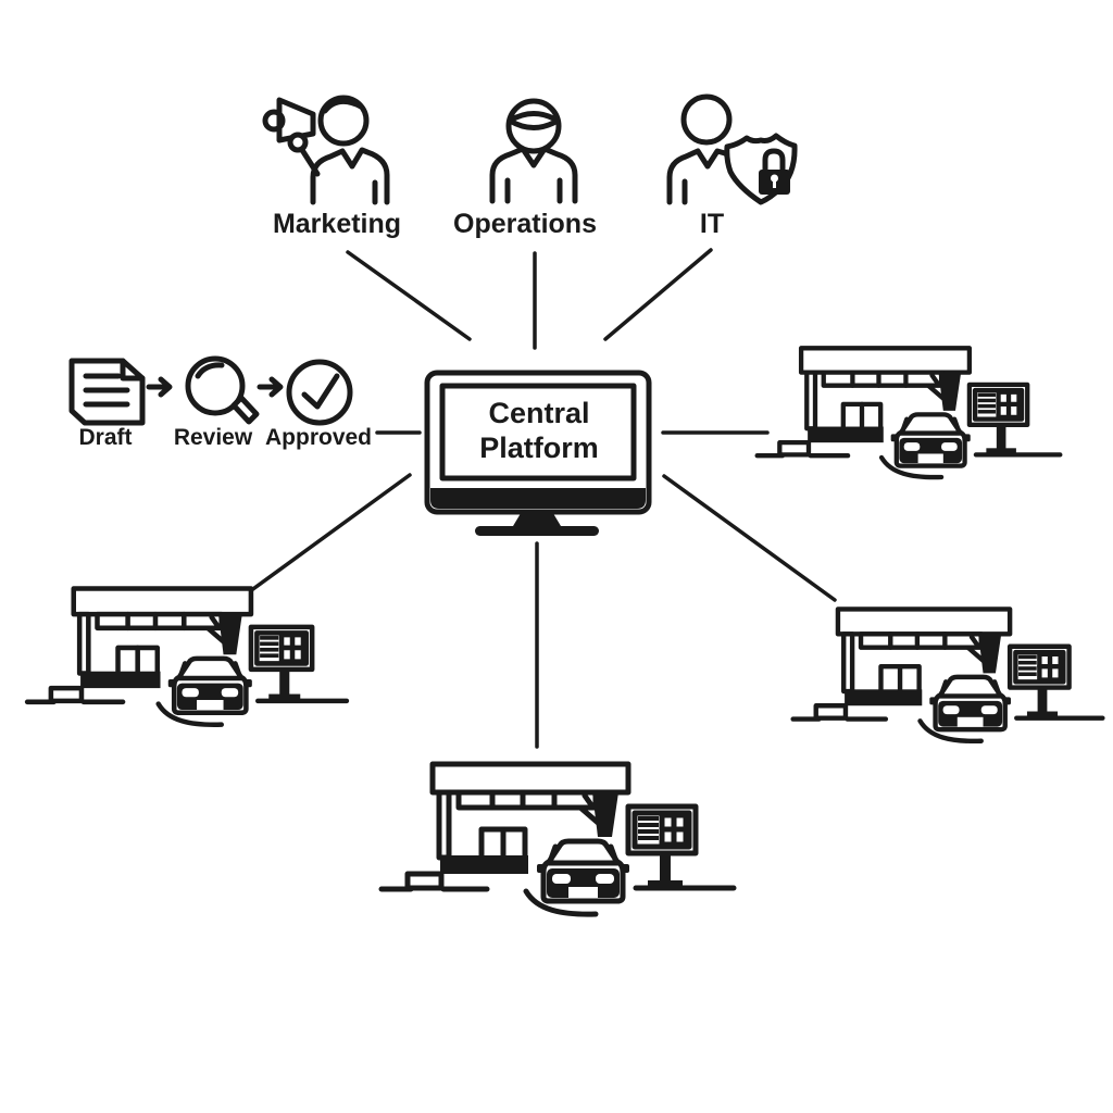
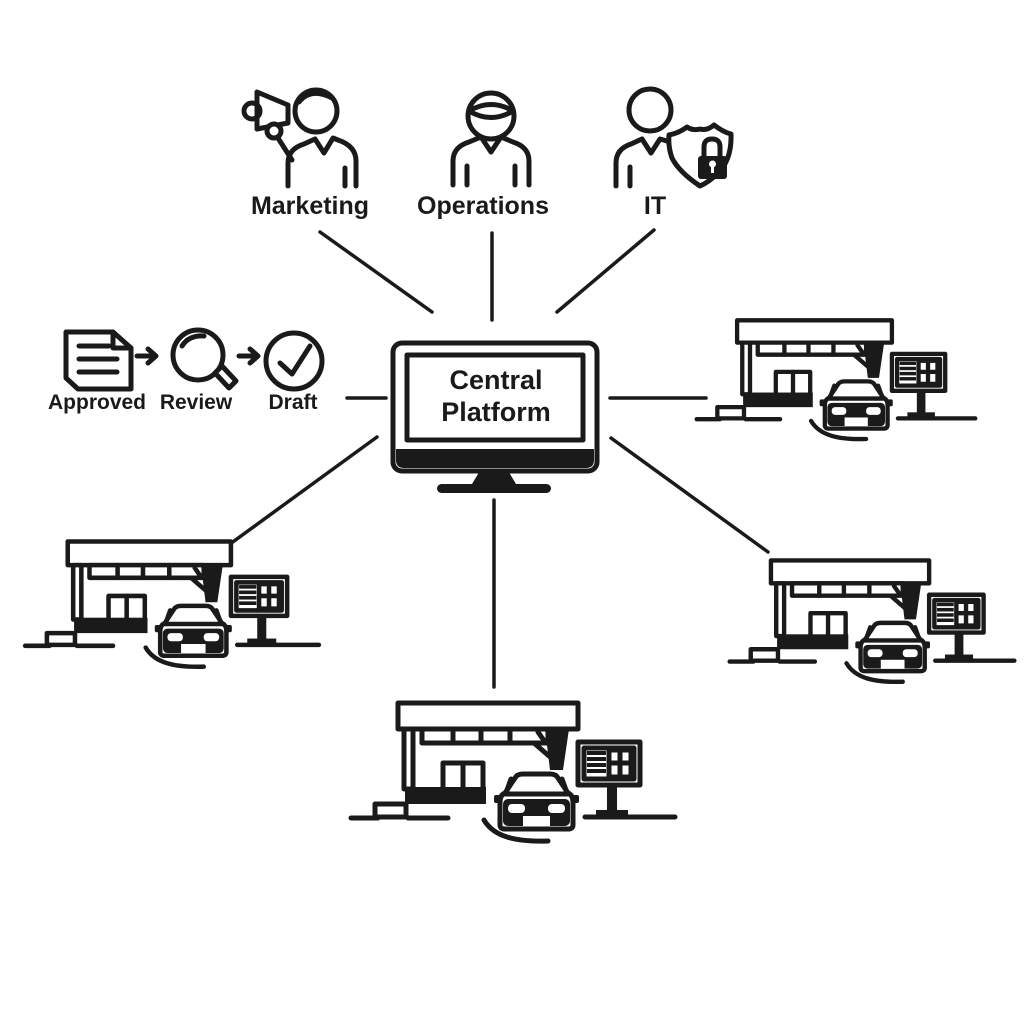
  Marketing
  Operations
  IT
- Draft
+ Approved
  Review
- Approved
+ Draft
  Central Platform
